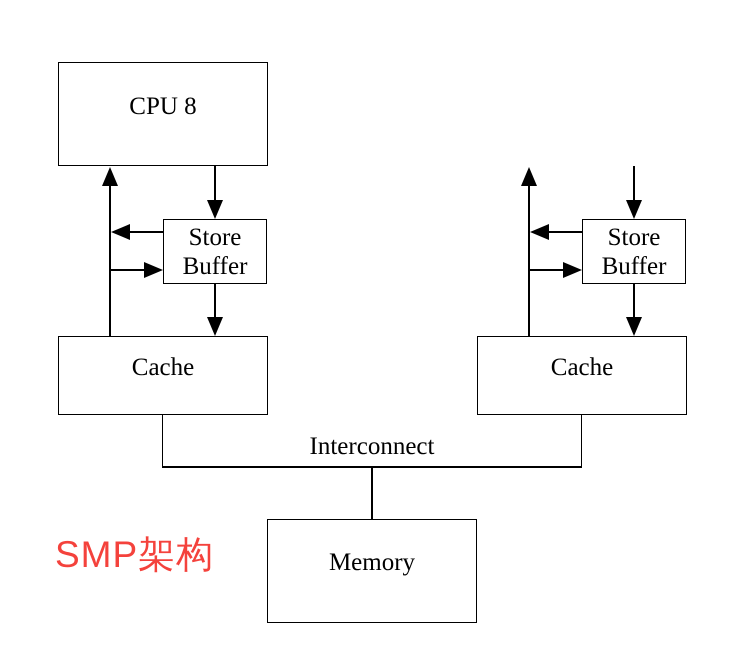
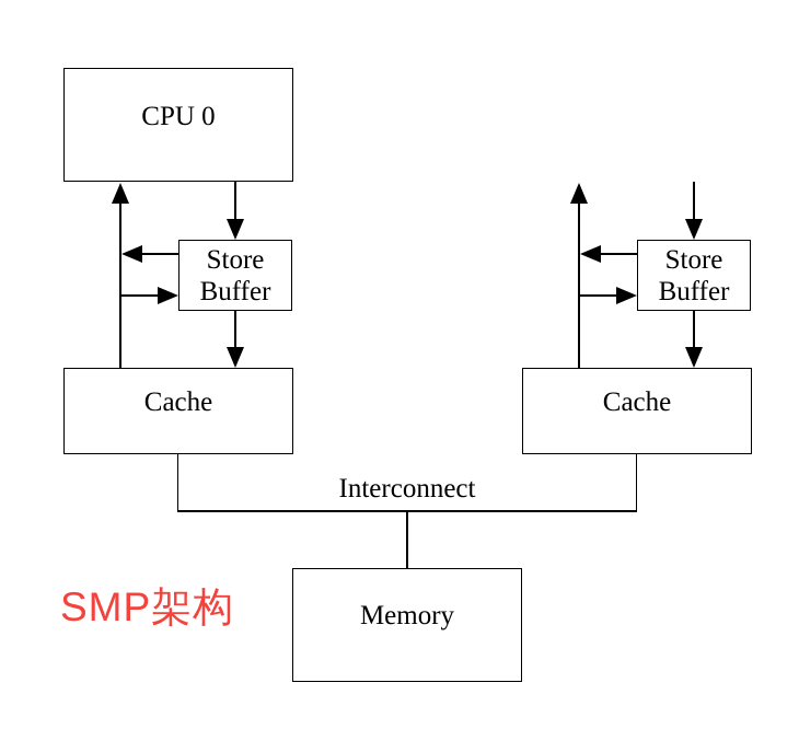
- CPU 8
+ CPU 0
  Store
  Buffer
  Store
  Buffer
  Cache
  Cache
  Memory
  Interconnect
  SMP架构
